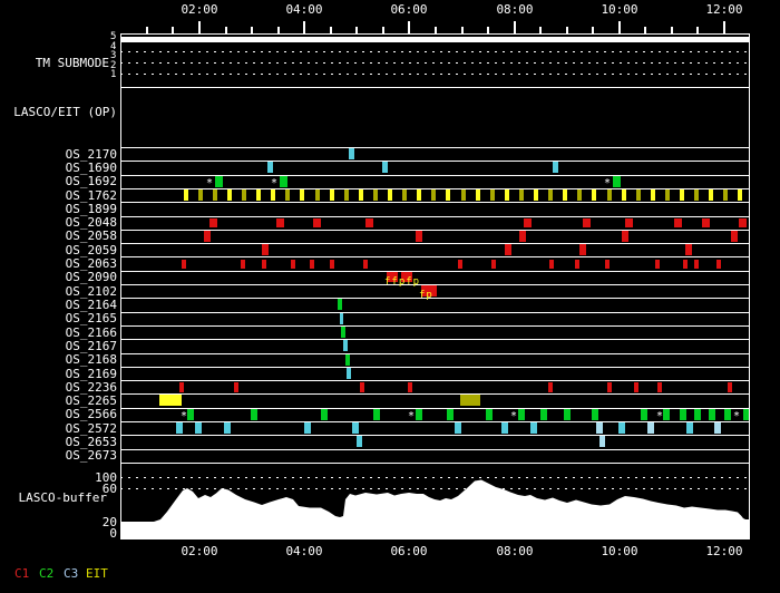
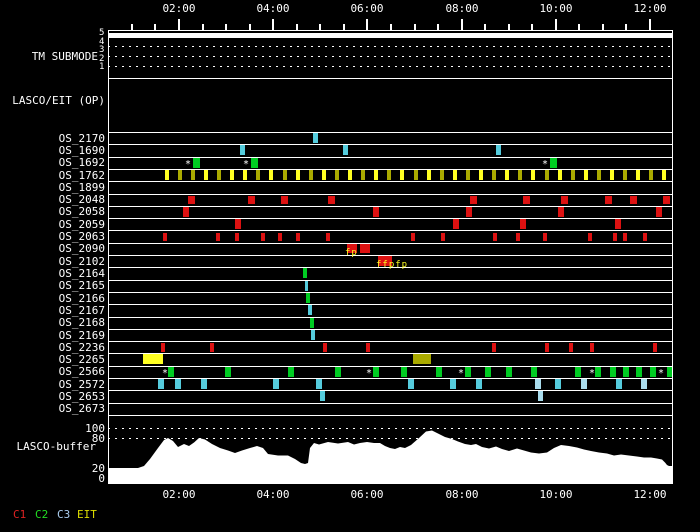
  TM SUBMODE
  LASCO/EIT (OP)
  LASCO-buffer
  02:00
  02:00
  04:00
  04:00
  06:00
  06:00
  08:00
  08:00
  10:00
  10:00
  12:00
  12:00
  5
  4
  3
  2
  1
  OS_2170
  OS_1690
  OS_1692
  *
  *
  *
  OS_1762
  OS_1899
  OS_2048
  OS_2058
  OS_2059
  OS_2063
  OS_2090
- ffpfp
+ fp
  OS_2102
- fp
+ ffpfp
  OS_2164
  OS_2165
  OS_2166
  OS_2167
  OS_2168
  OS_2169
  OS_2236
  OS_2265
  OS_2566
  *
  *
  *
  *
  *
  OS_2572
  OS_2653
  OS_2673
  100
- 60
+ 80
  20
  0
  C1
  C2
  C3
  EIT
